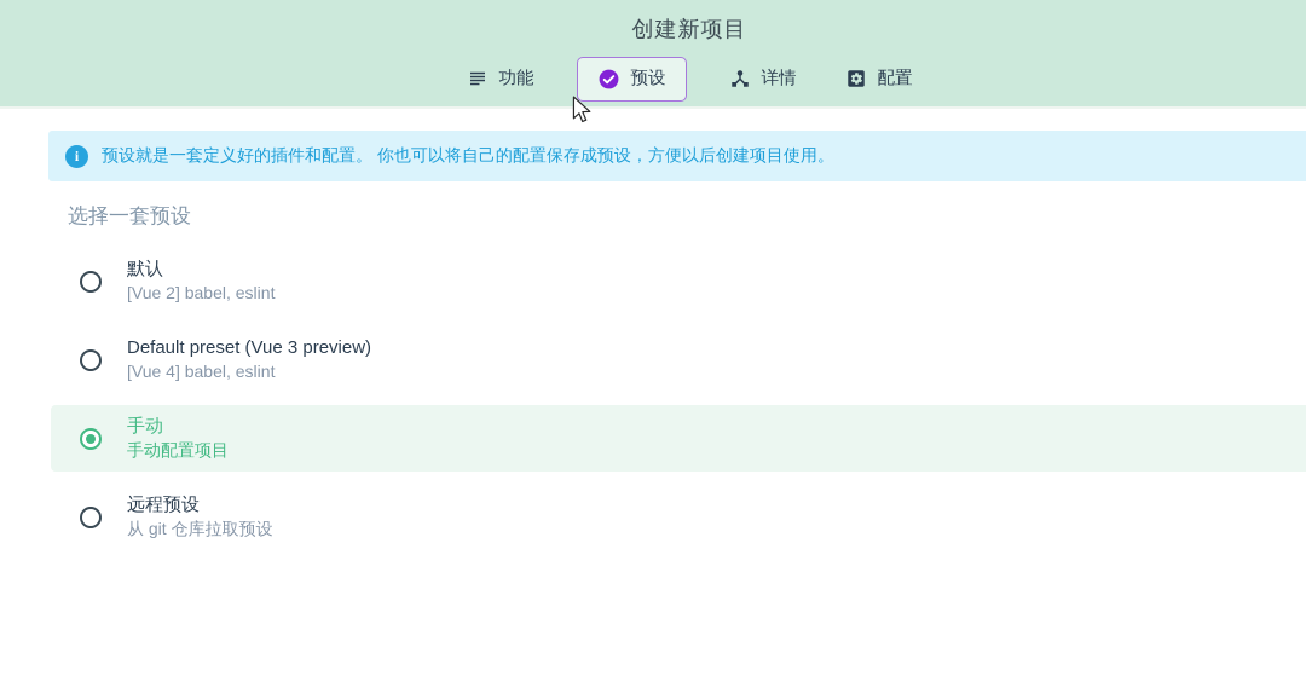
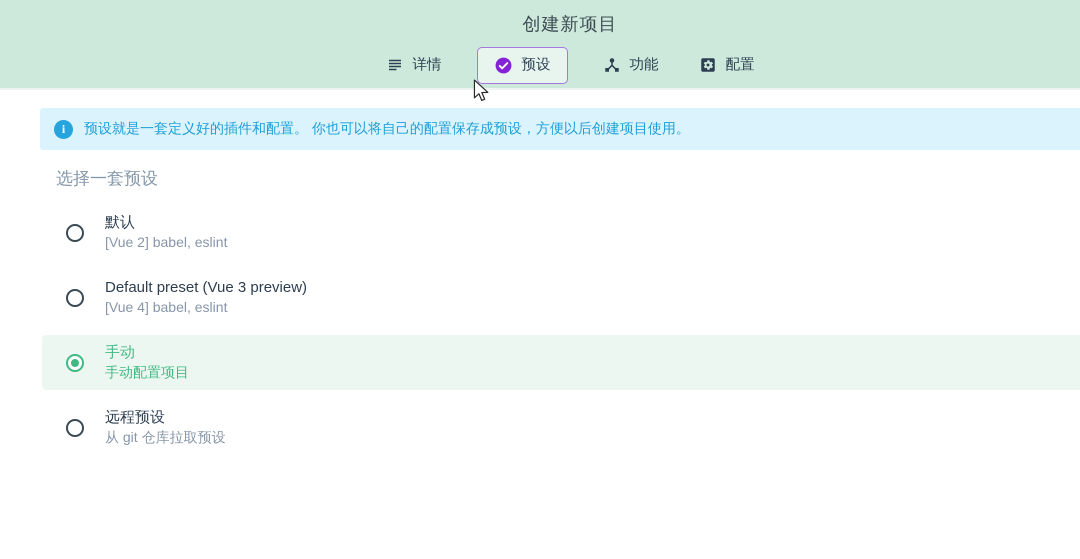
  创建新项目
- 功能
+ 详情
  预设
- 详情
+ 功能
  配置
  i
  预设就是一套定义好的插件和配置。 你也可以将自己的配置保存成预设，方便以后创建项目使用。
  选择一套预设
  默认
  [Vue 2] babel, eslint
  Default preset (Vue 3 preview)
  [Vue 4] babel, eslint
  手动
  手动配置项目
  远程预设
  从 git 仓库拉取预设
